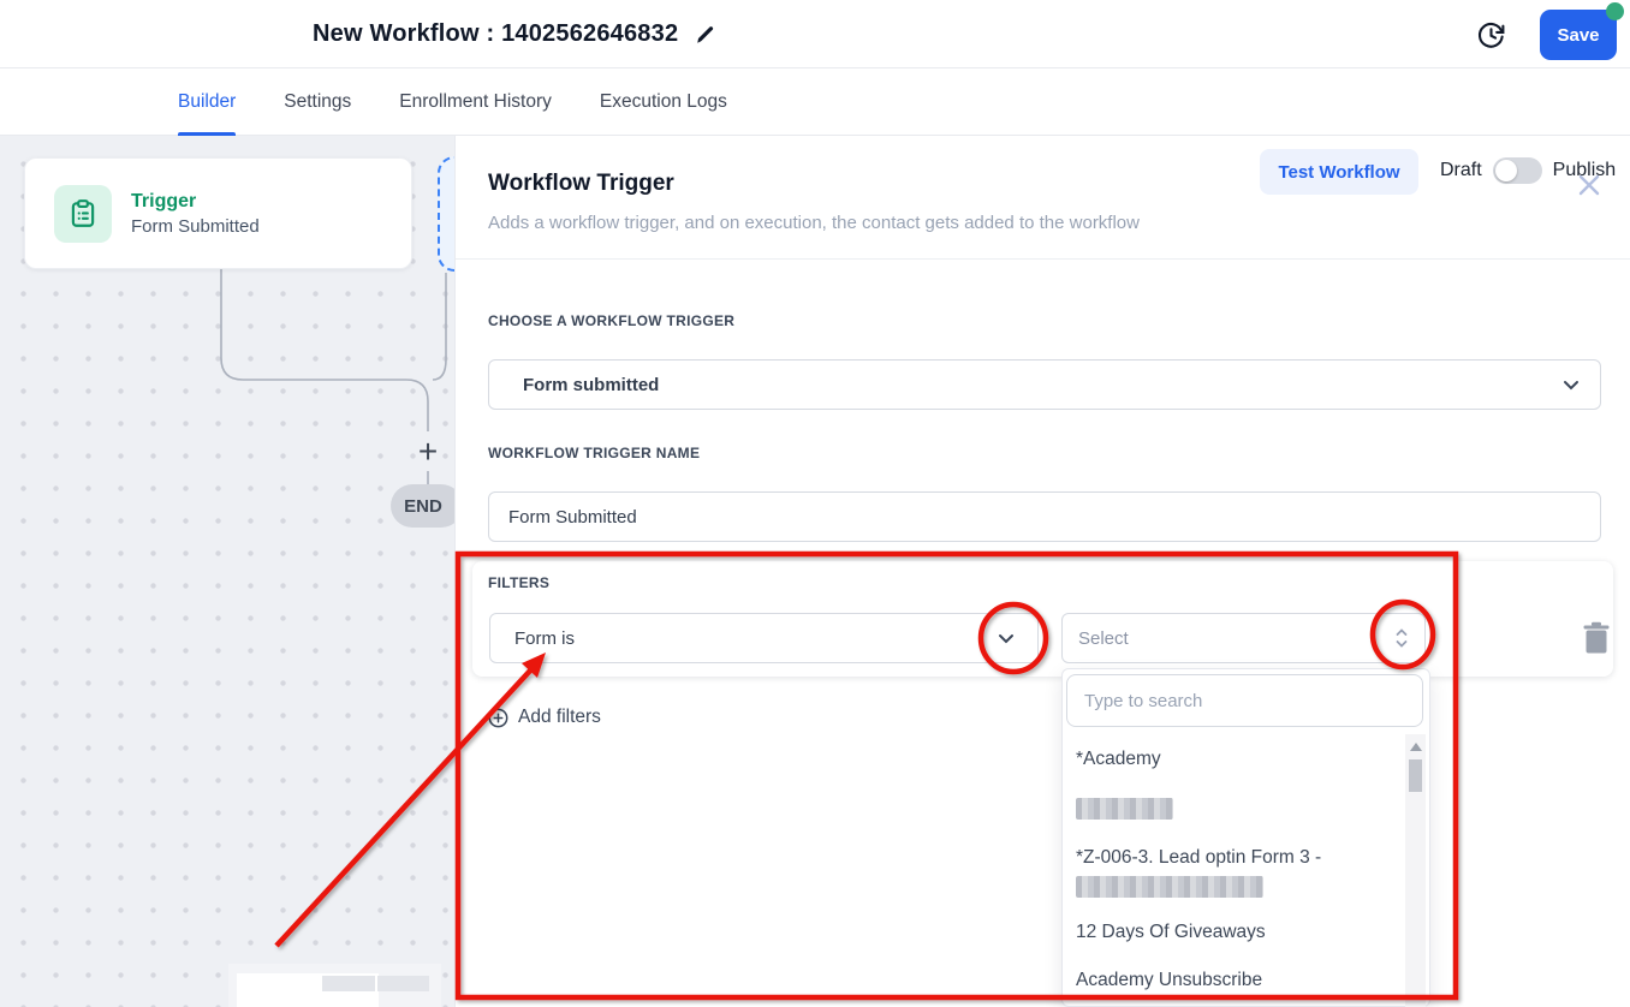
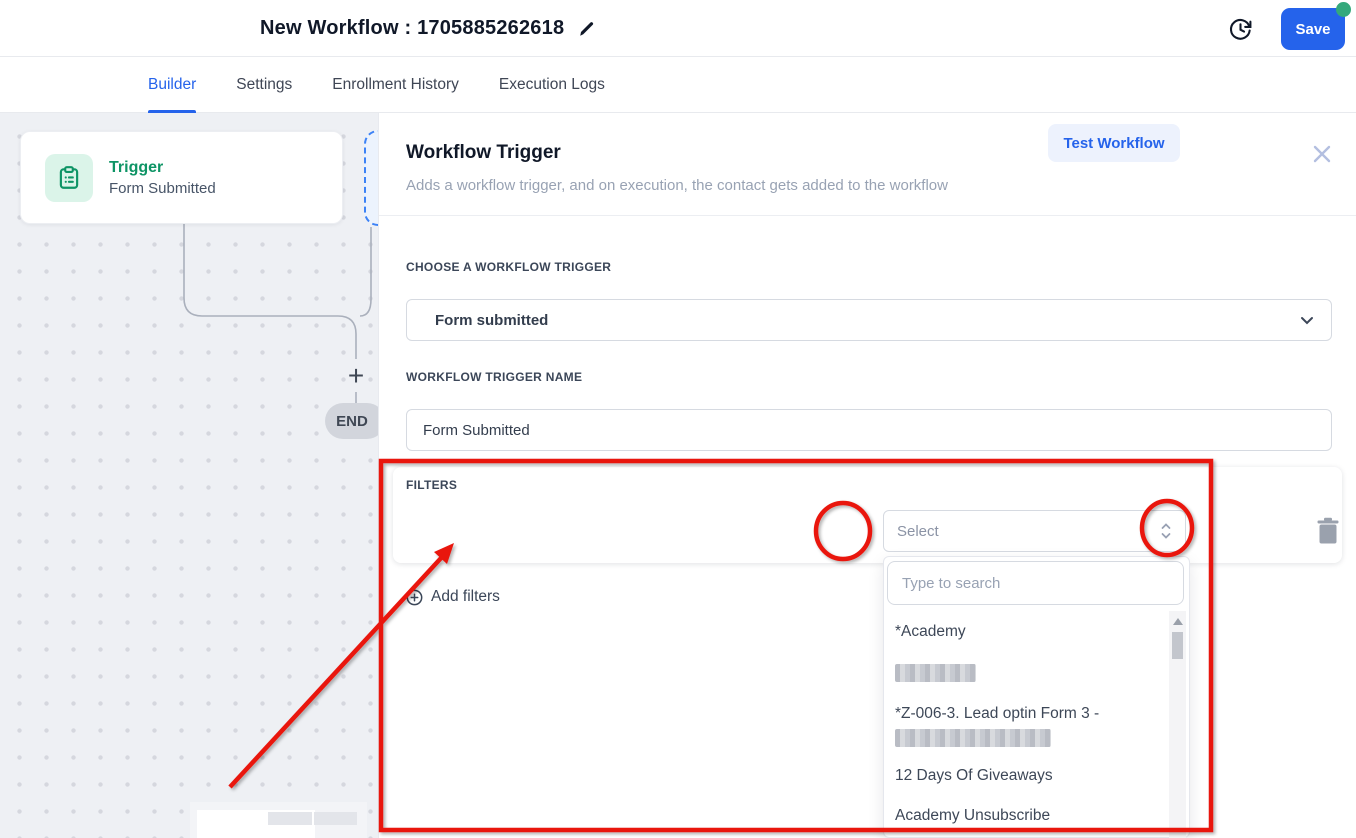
- New Workflow : 1402562646832
+ New Workflow : 1705885262618
  Save
  Builder
  Settings
  Enrollment History
  Execution Logs
  Test Workflow
- Draft
- Publish
  Trigger
  Form Submitted
  +
  END
  Workflow Trigger
  Adds a workflow trigger, and on execution, the contact gets added to the workflow
  CHOOSE A WORKFLOW TRIGGER
  Form submitted
  WORKFLOW TRIGGER NAME
  Form Submitted
  FILTERS
- Form is
  Select
  Add filters
  Type to search
  *Academy
  *Z-006-3. Lead optin Form 3 -
  12 Days Of Giveaways
  Academy Unsubscribe
